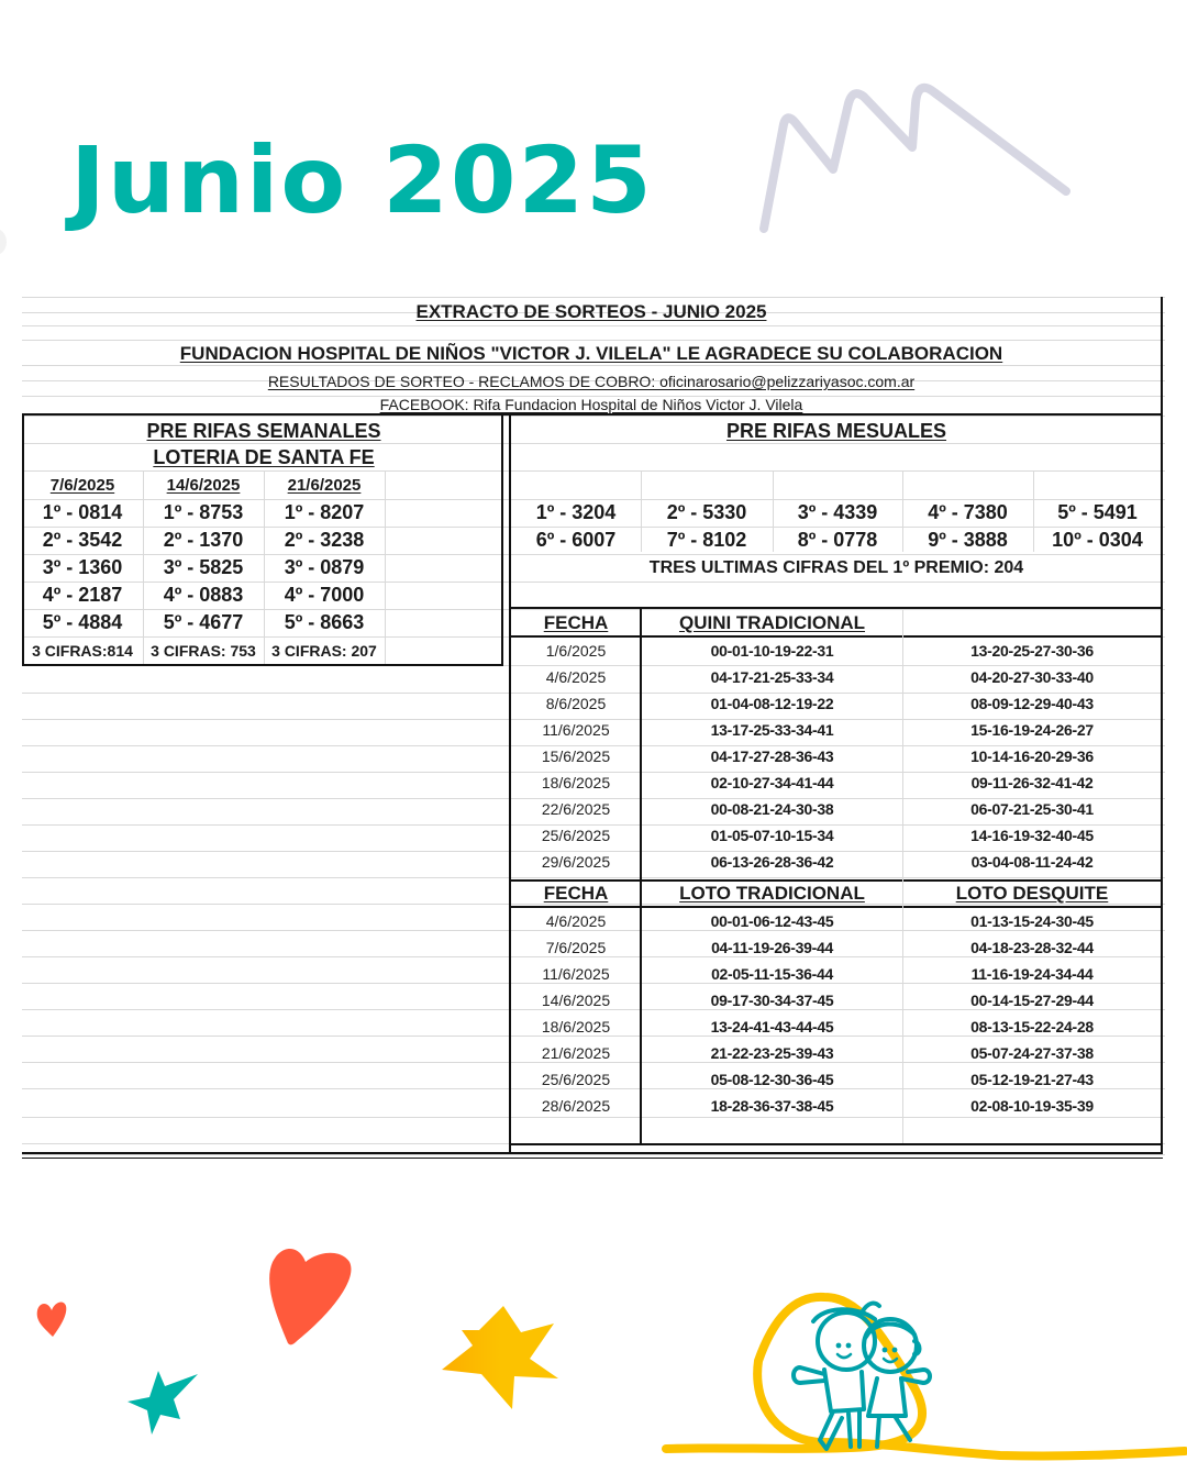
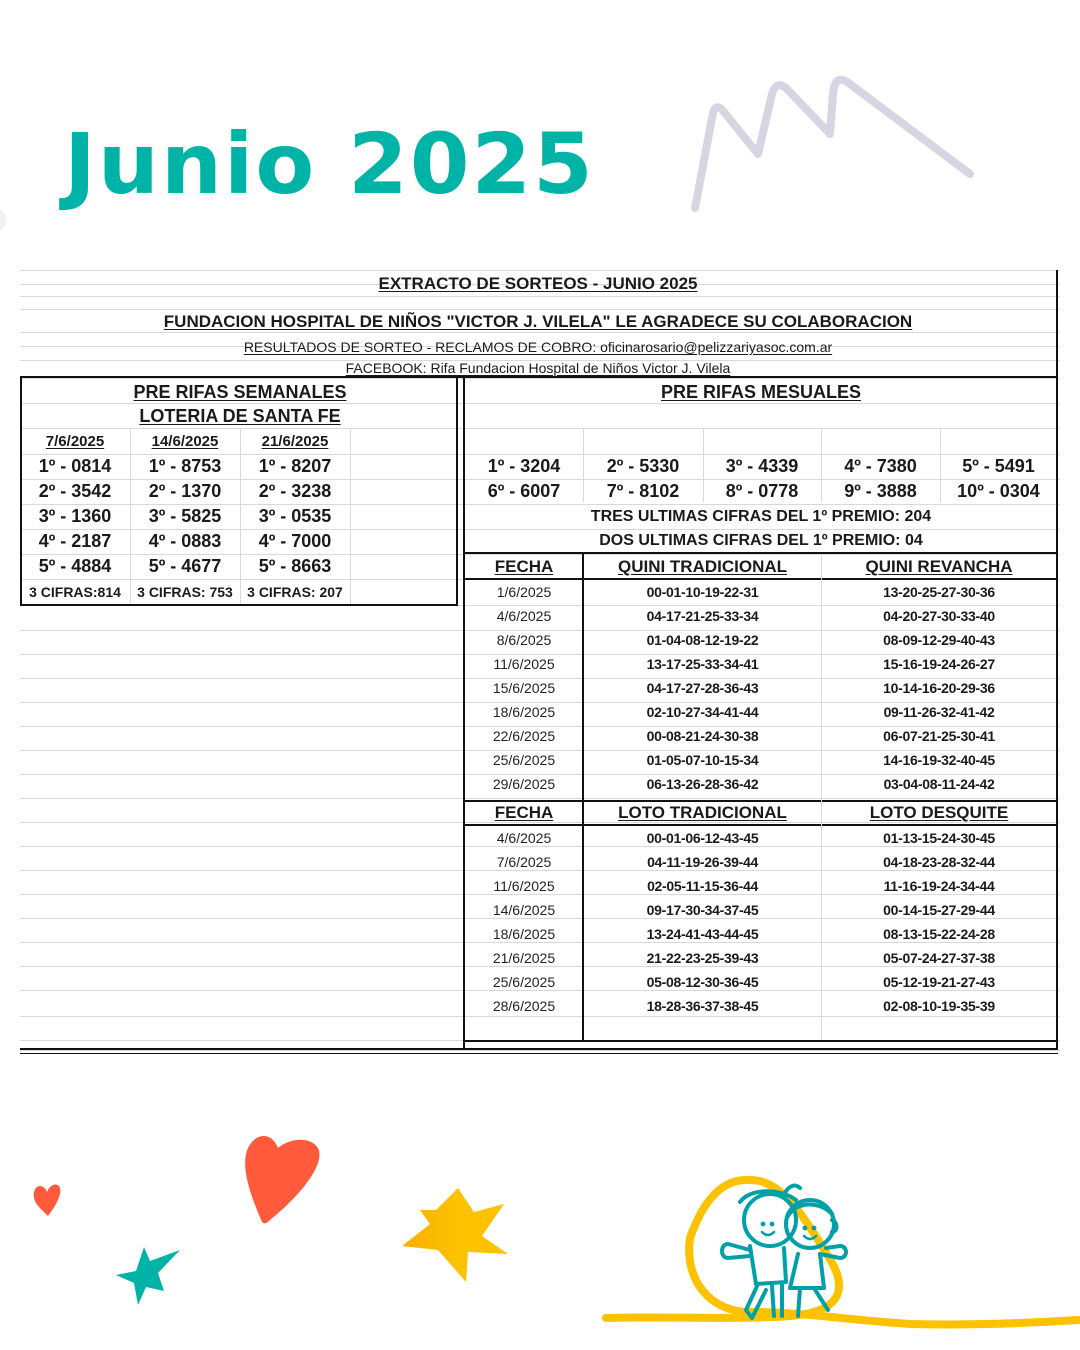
  Junio 2025
  EXTRACTO DE SORTEOS - JUNIO 2025
  FUNDACION HOSPITAL DE NIÑOS "VICTOR J. VILELA" LE AGRADECE SU COLABORACION
  RESULTADOS DE SORTEO - RECLAMOS DE COBRO: oficinarosario@pelizzariyasoc.com.ar
  FACEBOOK: Rifa Fundacion Hospital de Niños Victor J. Vilela
  PRE RIFAS SEMANALES
  LOTERIA DE SANTA FE
  7/6/2025
  1º - 0814
  2º - 3542
  3º - 1360
  4º - 2187
  5º - 4884
  3 CIFRAS:814
  14/6/2025
  1º - 8753
  2º - 1370
  3º - 5825
  4º - 0883
  5º - 4677
  3 CIFRAS: 753
  21/6/2025
  1º - 8207
  2º - 3238
- 3º - 0879
+ 3º - 0535
  4º - 7000
  5º - 8663
  3 CIFRAS: 207
  PRE RIFAS MESUALES
  1º - 3204
  6º - 6007
  2º - 5330
  7º - 8102
  3º - 4339
  8º - 0778
  4º - 7380
  9º - 3888
  5º - 5491
  10º - 0304
  TRES ULTIMAS CIFRAS DEL 1º PREMIO: 204
+ DOS ULTIMAS CIFRAS DEL 1º PREMIO: 04
  FECHA
  QUINI TRADICIONAL
+ QUINI REVANCHA
  1/6/2025
  00-01-10-19-22-31
  13-20-25-27-30-36
  4/6/2025
  04-17-21-25-33-34
  04-20-27-30-33-40
  8/6/2025
  01-04-08-12-19-22
  08-09-12-29-40-43
  11/6/2025
  13-17-25-33-34-41
  15-16-19-24-26-27
  15/6/2025
  04-17-27-28-36-43
  10-14-16-20-29-36
  18/6/2025
  02-10-27-34-41-44
  09-11-26-32-41-42
  22/6/2025
  00-08-21-24-30-38
  06-07-21-25-30-41
  25/6/2025
  01-05-07-10-15-34
  14-16-19-32-40-45
  29/6/2025
  06-13-26-28-36-42
  03-04-08-11-24-42
  FECHA
  LOTO TRADICIONAL
  LOTO DESQUITE
  4/6/2025
  00-01-06-12-43-45
  01-13-15-24-30-45
  7/6/2025
  04-11-19-26-39-44
  04-18-23-28-32-44
  11/6/2025
  02-05-11-15-36-44
  11-16-19-24-34-44
  14/6/2025
  09-17-30-34-37-45
  00-14-15-27-29-44
  18/6/2025
  13-24-41-43-44-45
  08-13-15-22-24-28
  21/6/2025
  21-22-23-25-39-43
  05-07-24-27-37-38
  25/6/2025
  05-08-12-30-36-45
  05-12-19-21-27-43
  28/6/2025
  18-28-36-37-38-45
  02-08-10-19-35-39
